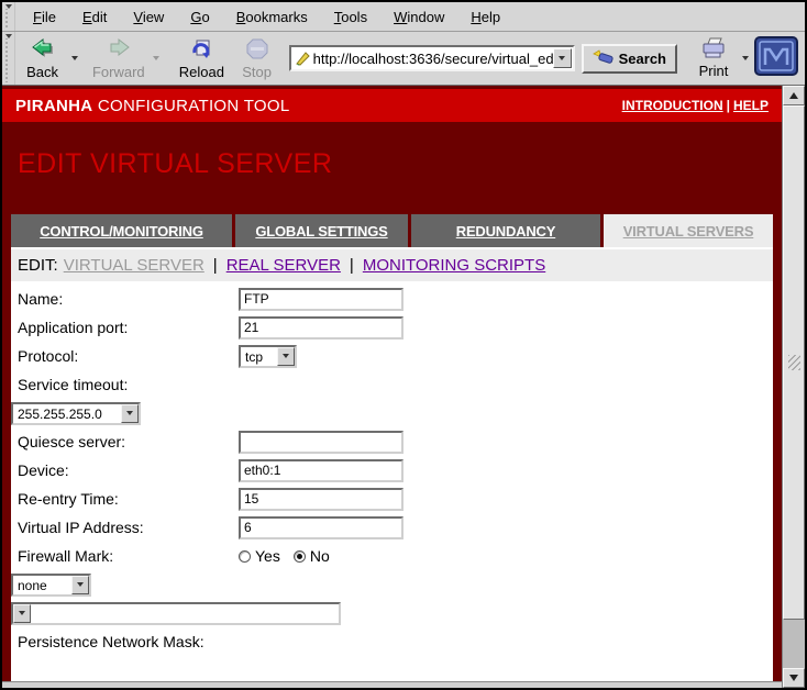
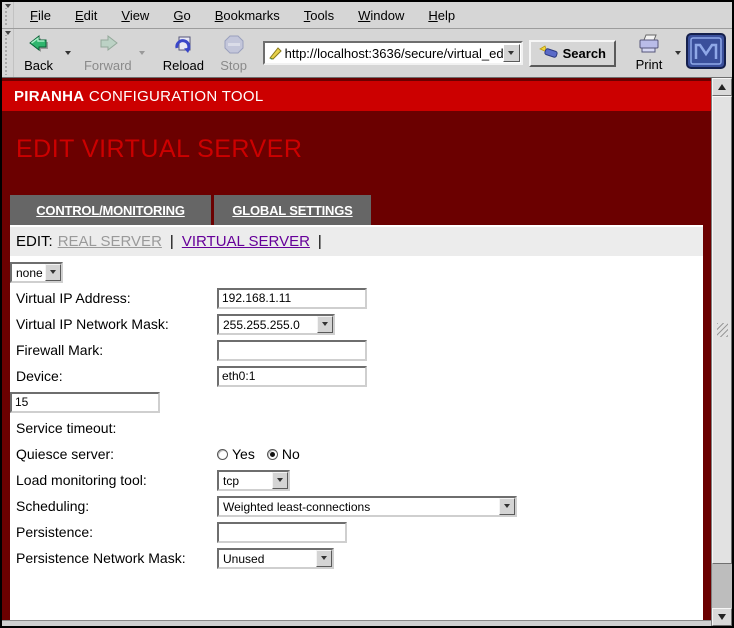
  File
  Edit
  View
  Go
  Bookmarks
  Tools
  Window
  Help
  Back
  Forward
  Reload
  Stop
  http://localhost:3636/secure/virtual_ed
  Search
  Print
  PIRANHA CONFIGURATION TOOL
- INTRODUCTION | HELP
  EDIT VIRTUAL SERVER
  CONTROL/MONITORING
  GLOBAL SETTINGS
- REDUNDANCY
- VIRTUAL SERVERS
  EDIT:
- VIRTUAL SERVER
+ REAL SERVER
  |
- REAL SERVER
+ VIRTUAL SERVER
  |
- MONITORING SCRIPTS
- Name:
- FTP
- Application port:
- 21
- Protocol:
- tcp
+ none
- Service timeout:
+ Virtual IP Address:
+ 192.168.1.11
+ Virtual IP Network Mask:
  255.255.255.0
- Quiesce server:
+ Firewall Mark:
  Device:
  eth0:1
- Re-entry Time:
  15
- Virtual IP Address:
+ Service timeout:
- 6
- Firewall Mark:
+ Quiesce server:
  Yes
  No
+ Load monitoring tool:
- none
+ tcp
+ Scheduling:
+ Weighted least-connections
+ Persistence:
  Persistence Network Mask:
+ Unused
